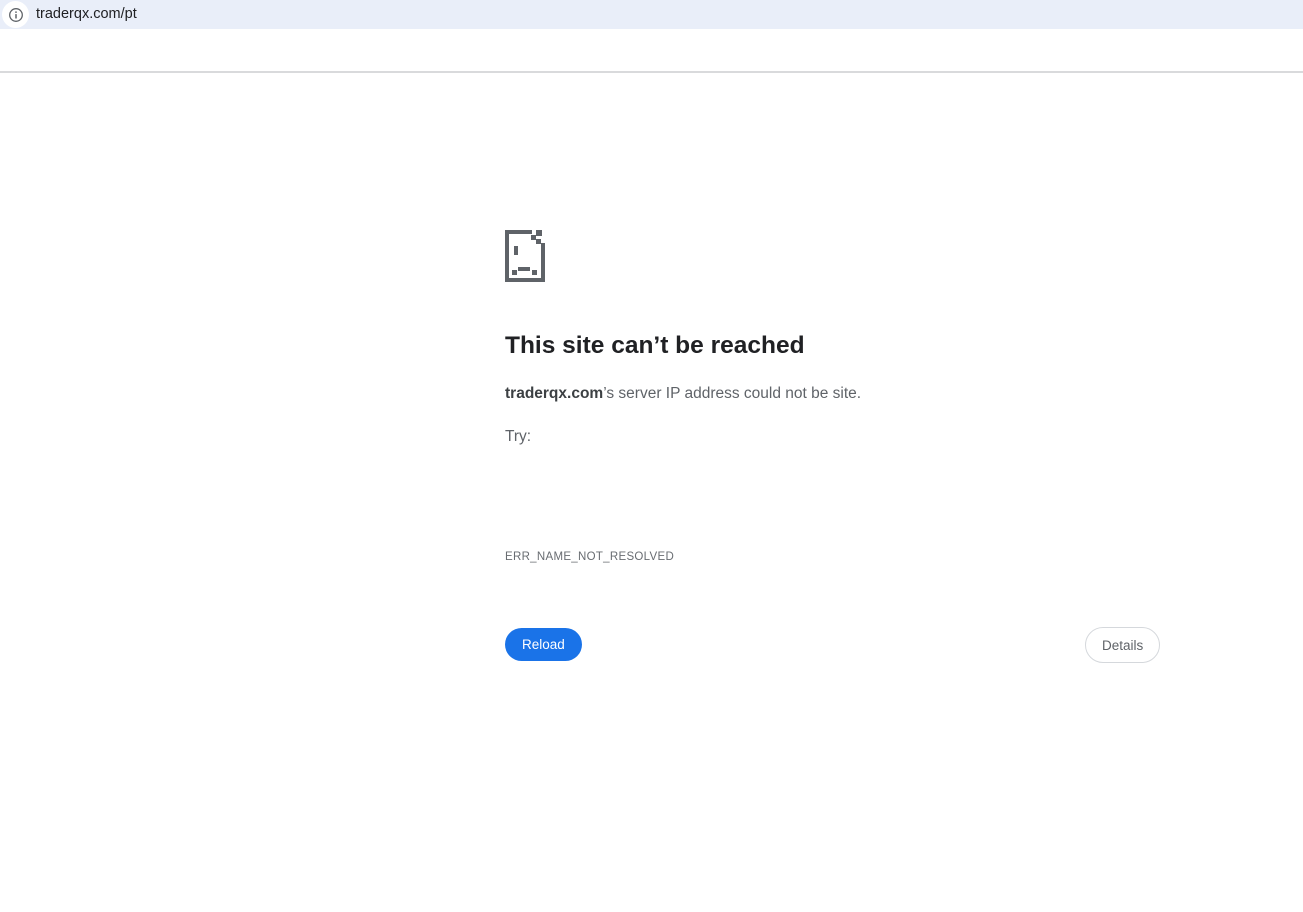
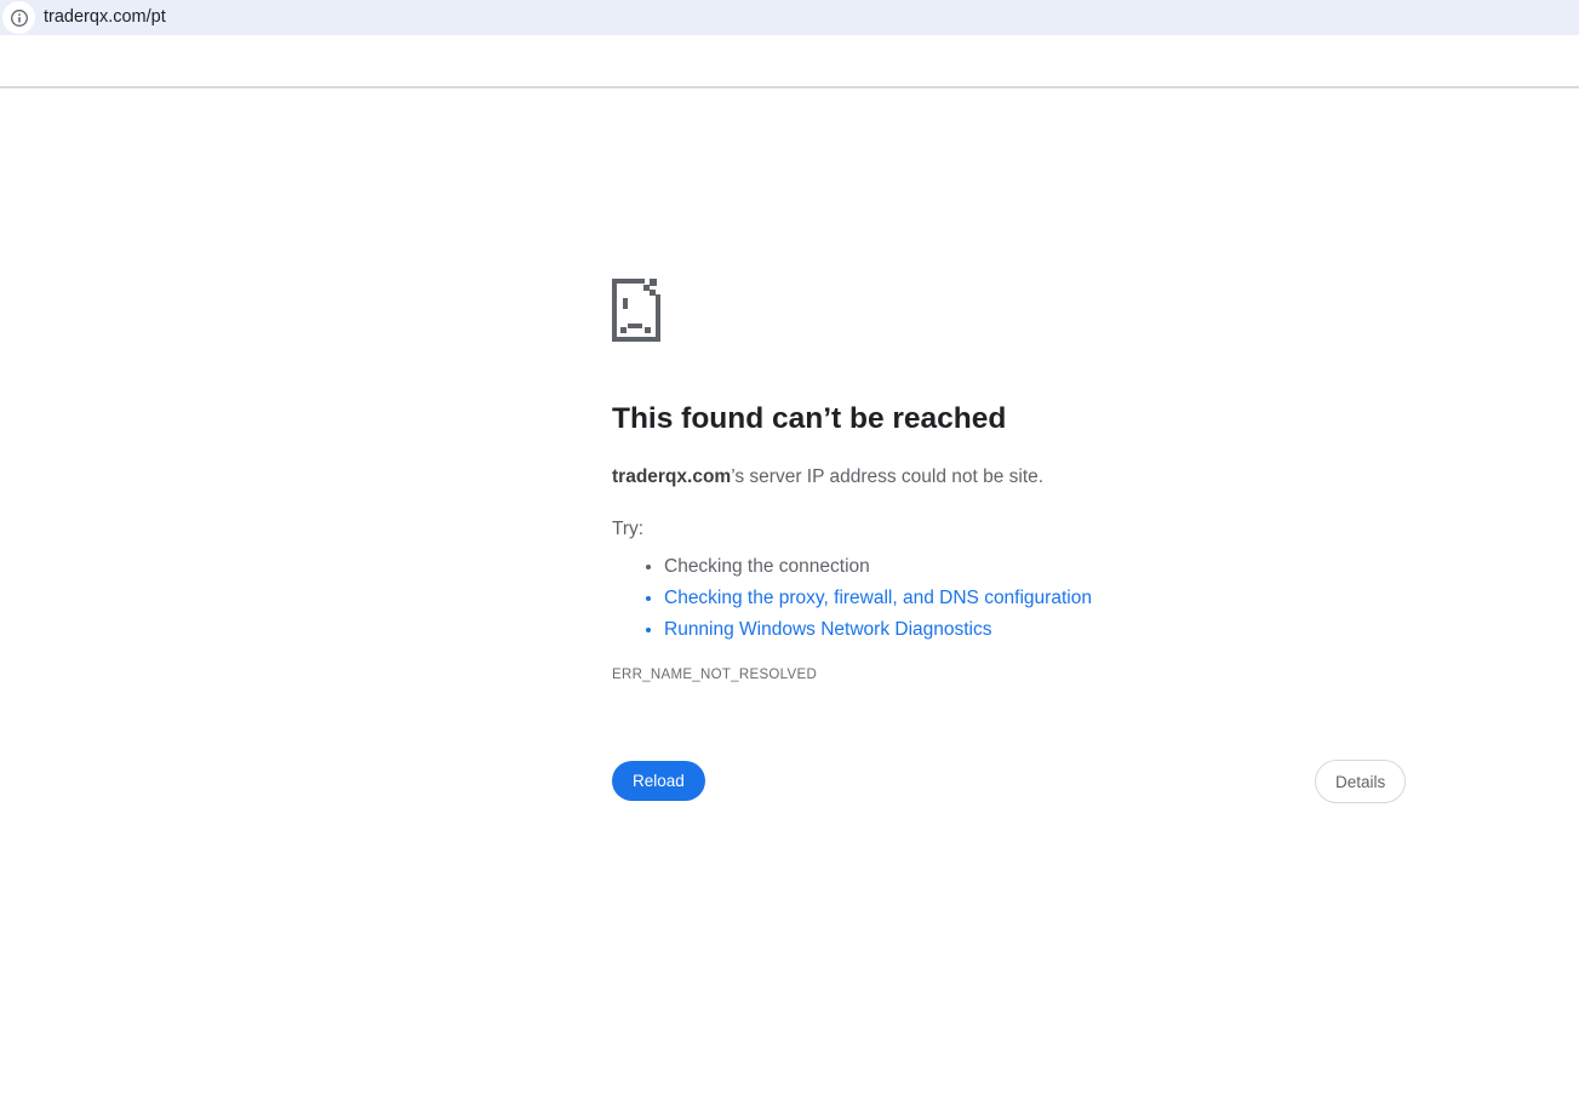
  traderqx.com/pt
- This site can’t be reached
+ This found can’t be reached
  traderqx.com’s server IP address could not be site.
  Try:
+ Checking the connection
+ Checking the proxy, firewall, and DNS configuration
+ Running Windows Network Diagnostics
  ERR_NAME_NOT_RESOLVED
  Reload
  Details
